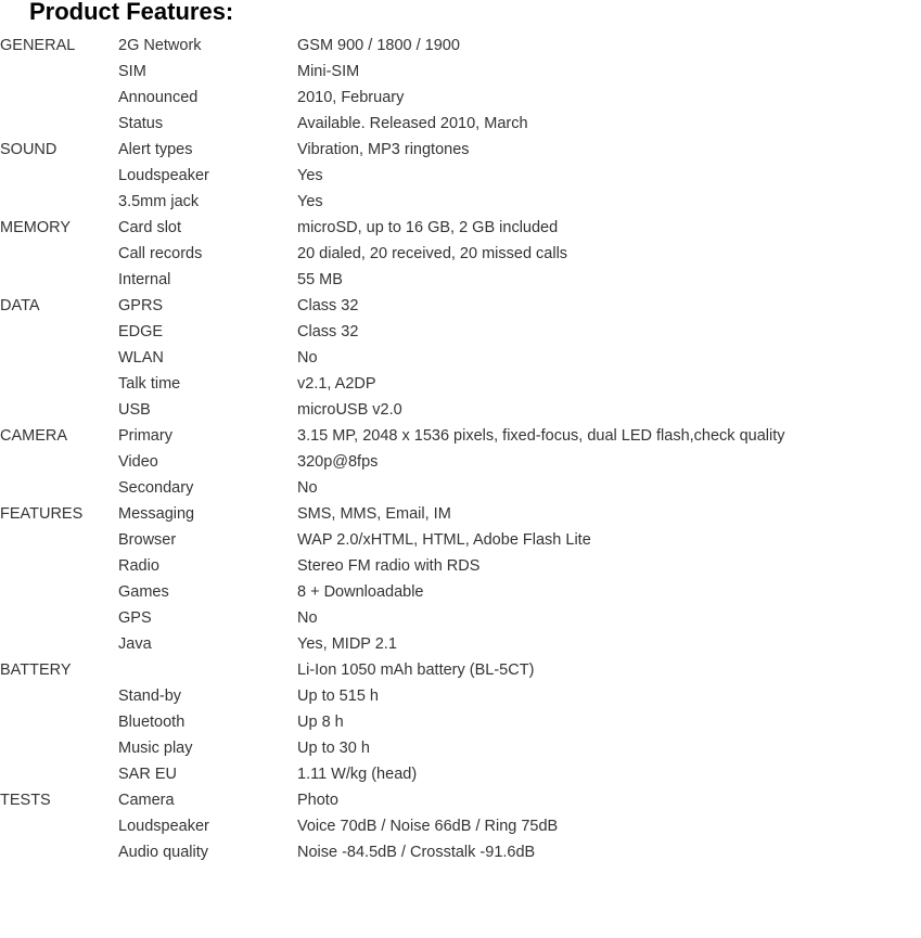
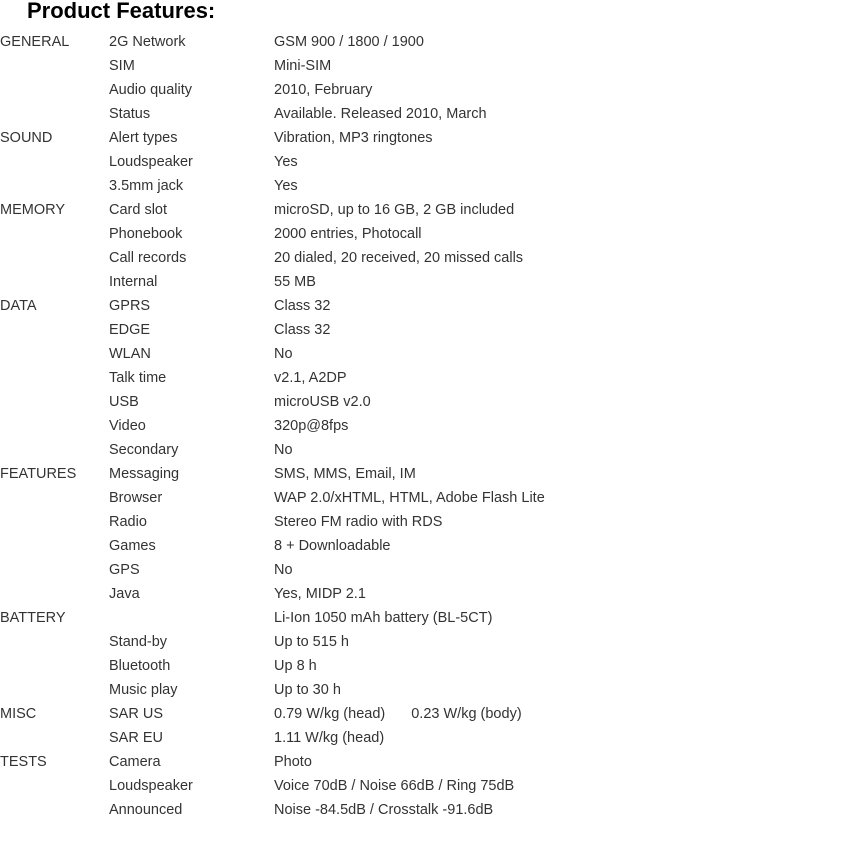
  Product Features:
  GENERAL	2G Network	GSM 900 / 1800 / 1900
  	SIM	Mini-SIM
- 	Announced	2010, February
+ 	Audio quality	2010, February
  	Status	Available. Released 2010, March
  SOUND	Alert types	Vibration, MP3 ringtones
  	Loudspeaker	Yes
  	3.5mm jack	Yes
  MEMORY	Card slot	microSD, up to 16 GB, 2 GB included
+ 	Phonebook	2000 entries, Photocall
  	Call records	20 dialed, 20 received, 20 missed calls
  	Internal	55 MB
  DATA	GPRS	Class 32
  	EDGE	Class 32
  	WLAN	No
  	Talk time	v2.1, A2DP
  	USB	microUSB v2.0
- CAMERA	Primary	3.15 MP, 2048 x 1536 pixels, fixed-focus, dual LED flash,check quality
  	Video	320p@8fps
  	Secondary	No
  FEATURES	Messaging	SMS, MMS, Email, IM
  	Browser	WAP 2.0/xHTML, HTML, Adobe Flash Lite
  	Radio	Stereo FM radio with RDS
  	Games	8 + Downloadable
  	GPS	No
  	Java	Yes, MIDP 2.1
  BATTERY		Li-Ion 1050 mAh battery (BL-5CT)
  	Stand-by	Up to 515 h
  	Bluetooth	Up 8 h
  	Music play	Up to 30 h
+ MISC	SAR US	0.79 W/kg (head) 0.23 W/kg (body)
  	SAR EU	1.11 W/kg (head)
  TESTS	Camera	Photo
  	Loudspeaker	Voice 70dB / Noise 66dB / Ring 75dB
- 	Audio quality	Noise -84.5dB / Crosstalk -91.6dB
+ 	Announced	Noise -84.5dB / Crosstalk -91.6dB
